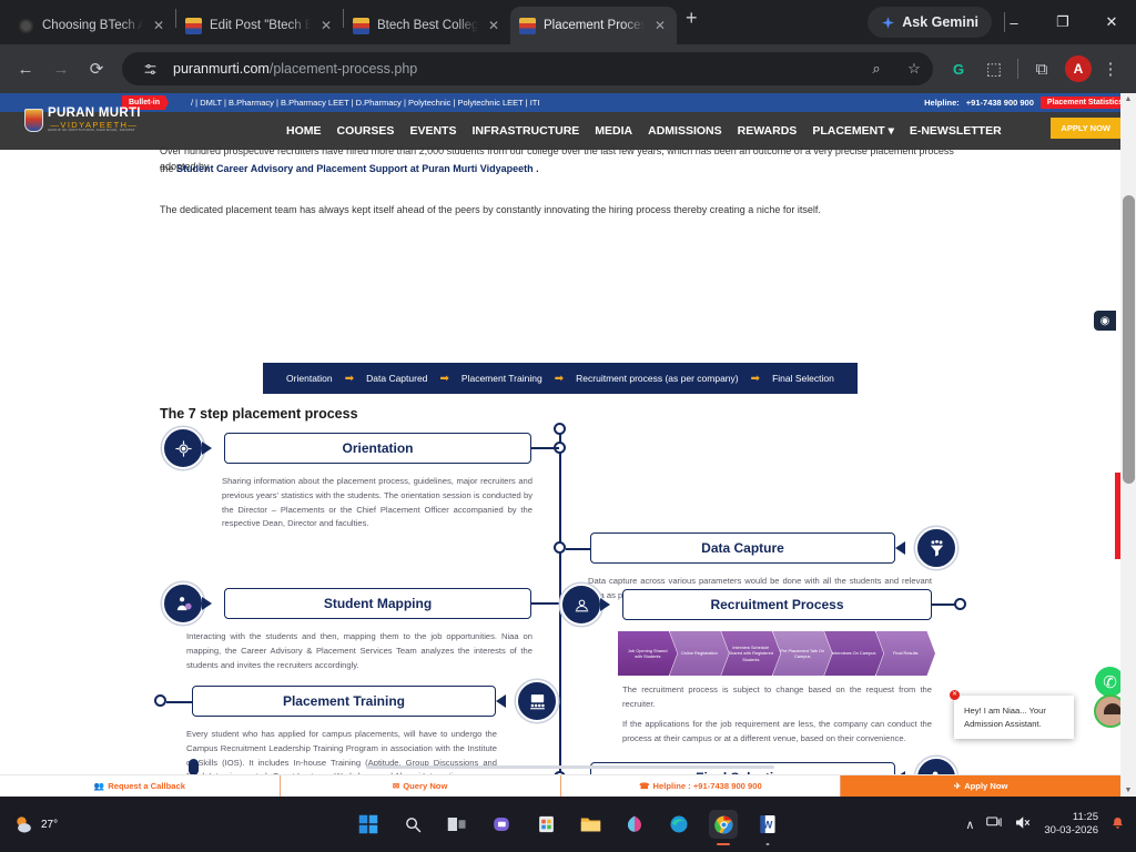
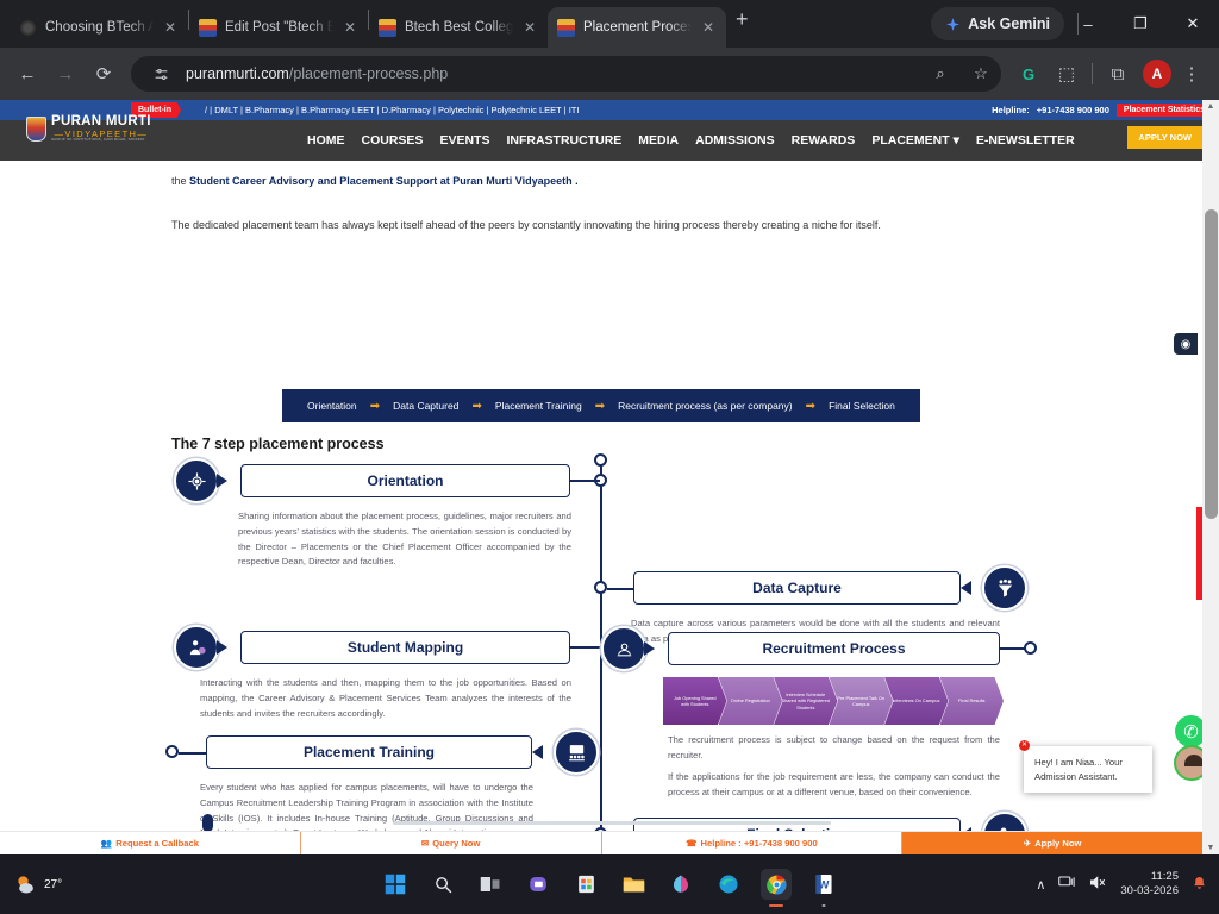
  Choosing BTech A
  ✕
  Edit Post "Btech B
  ✕
  Btech Best Colleg
  ✕
  Placement Proces
  ✕
  +
  Ask Gemini
  –
  ❐
  ✕
  ←
  →
  ⟳
  puranmurti.com/placement-process.php
  ⌕
  ☆
  G
  ⬚
  ⧉
  A
  ⋮
  / | DMLT | B.Pharmacy | B.Pharmacy LEET | D.Pharmacy | Polytechnic | Polytechnic LEET | ITI
  Helpline:
  +91-7438 900 900
  PURAN MURTI
  —VIDYAPEETH—
  HOME
  COURSES
  EVENTS
  INFRASTRUCTURE
  MEDIA
  ADMISSIONS
  REWARDS
  PLACEMENT ▾
  E-NEWSLETTER
  APPLY NOW
- Over hundred prospective recruiters have hired more than 2,000 students from our college over the last few years, which has been an outcome of a very precise placement process adopted by
  the Student Career Advisory and Placement Support at Puran Murti Vidyapeeth .
  The dedicated placement team has always kept itself ahead of the peers by constantly innovating the hiring process thereby creating a niche for itself.
  Orientation
  ➡
  Data Captured
  ➡
  Placement Training
  ➡
  Recruitment process (as per company)
  ➡
  Final Selection
  The 7 step placement process
  Orientation
  Sharing information about the placement process, guidelines, major recruiters and previous years' statistics with the students. The orientation session is conducted by the Director – Placements or the Chief Placement Officer accompanied by the respective Dean, Director and faculties.
  Data Capture
  Data capture across various parameters would be done with all the students and relevant a as p
  Student Mapping
- Interacting with the students and then, mapping them to the job opportunities. Niaa on mapping, the Career Advisory & Placement Services Team analyzes the interests of the students and invites the recruiters accordingly.
+ Interacting with the students and then, mapping them to the job opportunities. Based on mapping, the Career Advisory & Placement Services Team analyzes the interests of the students and invites the recruiters accordingly.
  Recruitment Process
  The recruitment process is subject to change based on the request from the recruiter.
  If the applications for the job requirement are less, the company can conduct the process at their campus or at a different venue, based on their convenience.
  Placement Training
  Every student who has applied for campus placements, will have to undergo the Campus Recruitment Leadership Training Program in association with the Institute Skills (IOS). It includes In-house Training (Aptitude, Group Discussions and
  ◉
  ✆
  Hey! I am Niaa... Your Admission Assistant.
  👥
  Request a Callback
  ✉
  Query Now
  ☎
  Helpline : +91-7438 900 900
  ✈
  Apply Now
  27°
  W
  ∧
  11:25
  30-03-2026
